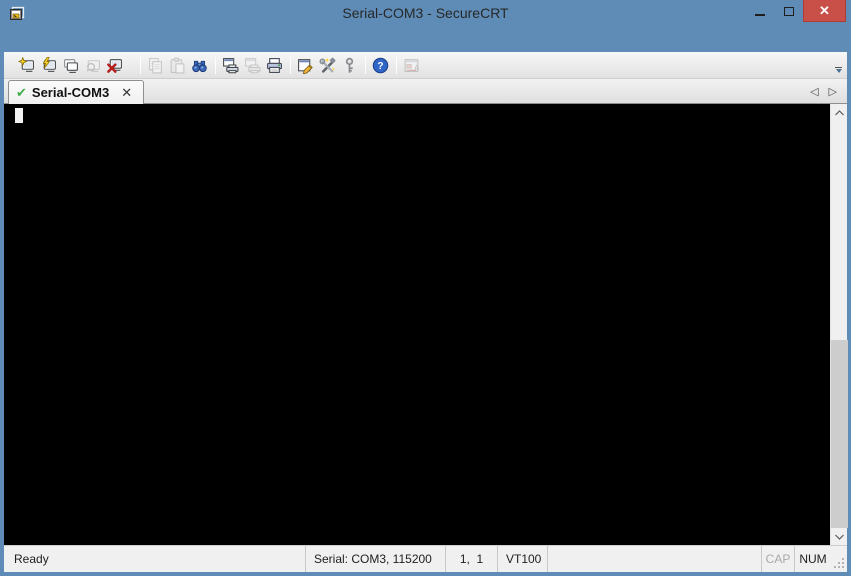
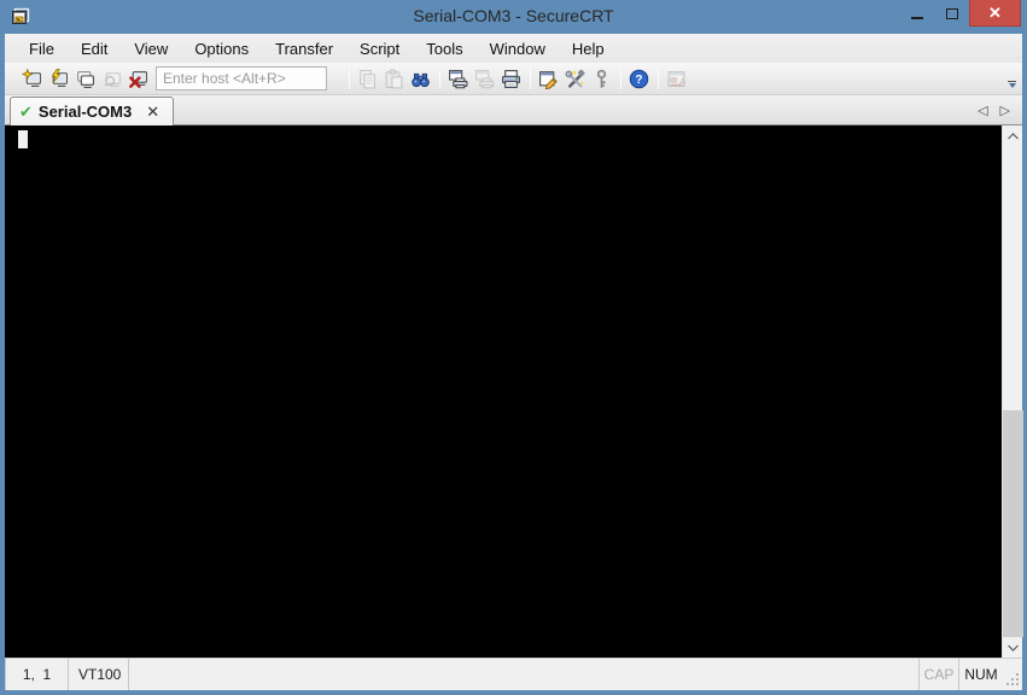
  Serial-COM3 - SecureCRT
  ✕
+ File
+ Edit
+ View
+ Options
+ Transfer
+ Script
+ Tools
+ Window
+ Help
+ Enter host <Alt+R>
  ?
  ✔
  Serial-COM3
  ✕
  ◁
  ▷
- Ready
- Serial: COM3, 115200
  1, 1
  VT100
  CAP
  NUM
